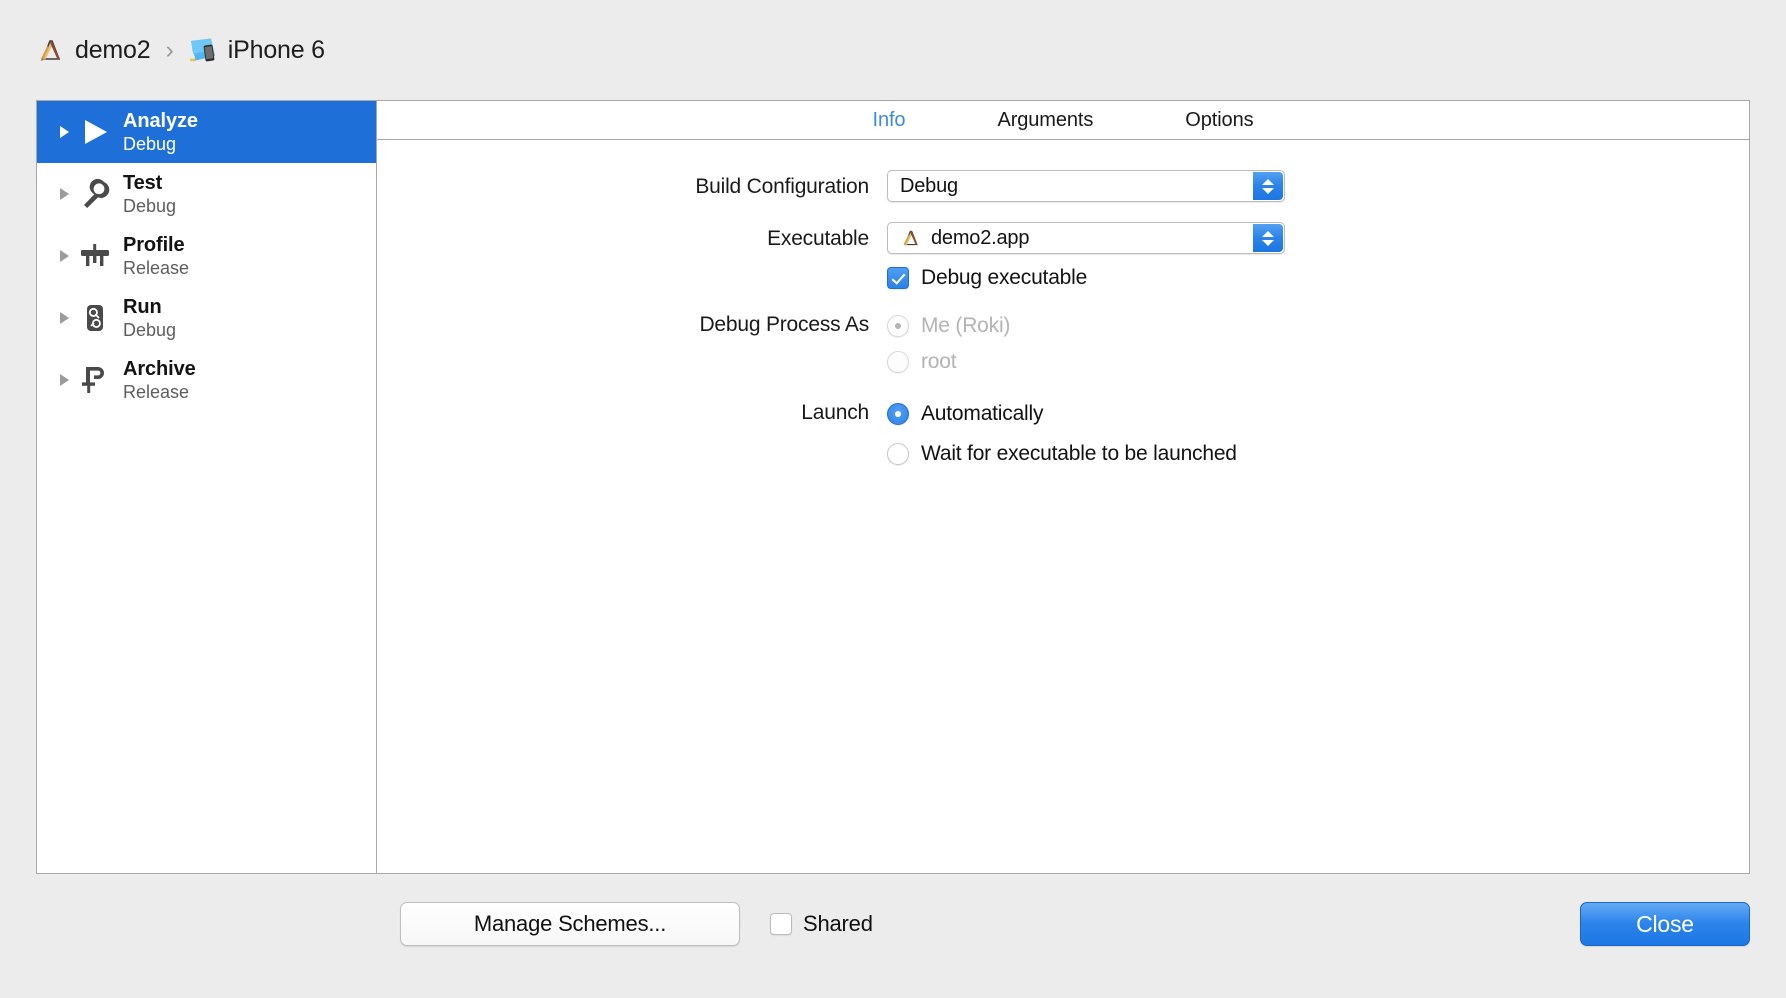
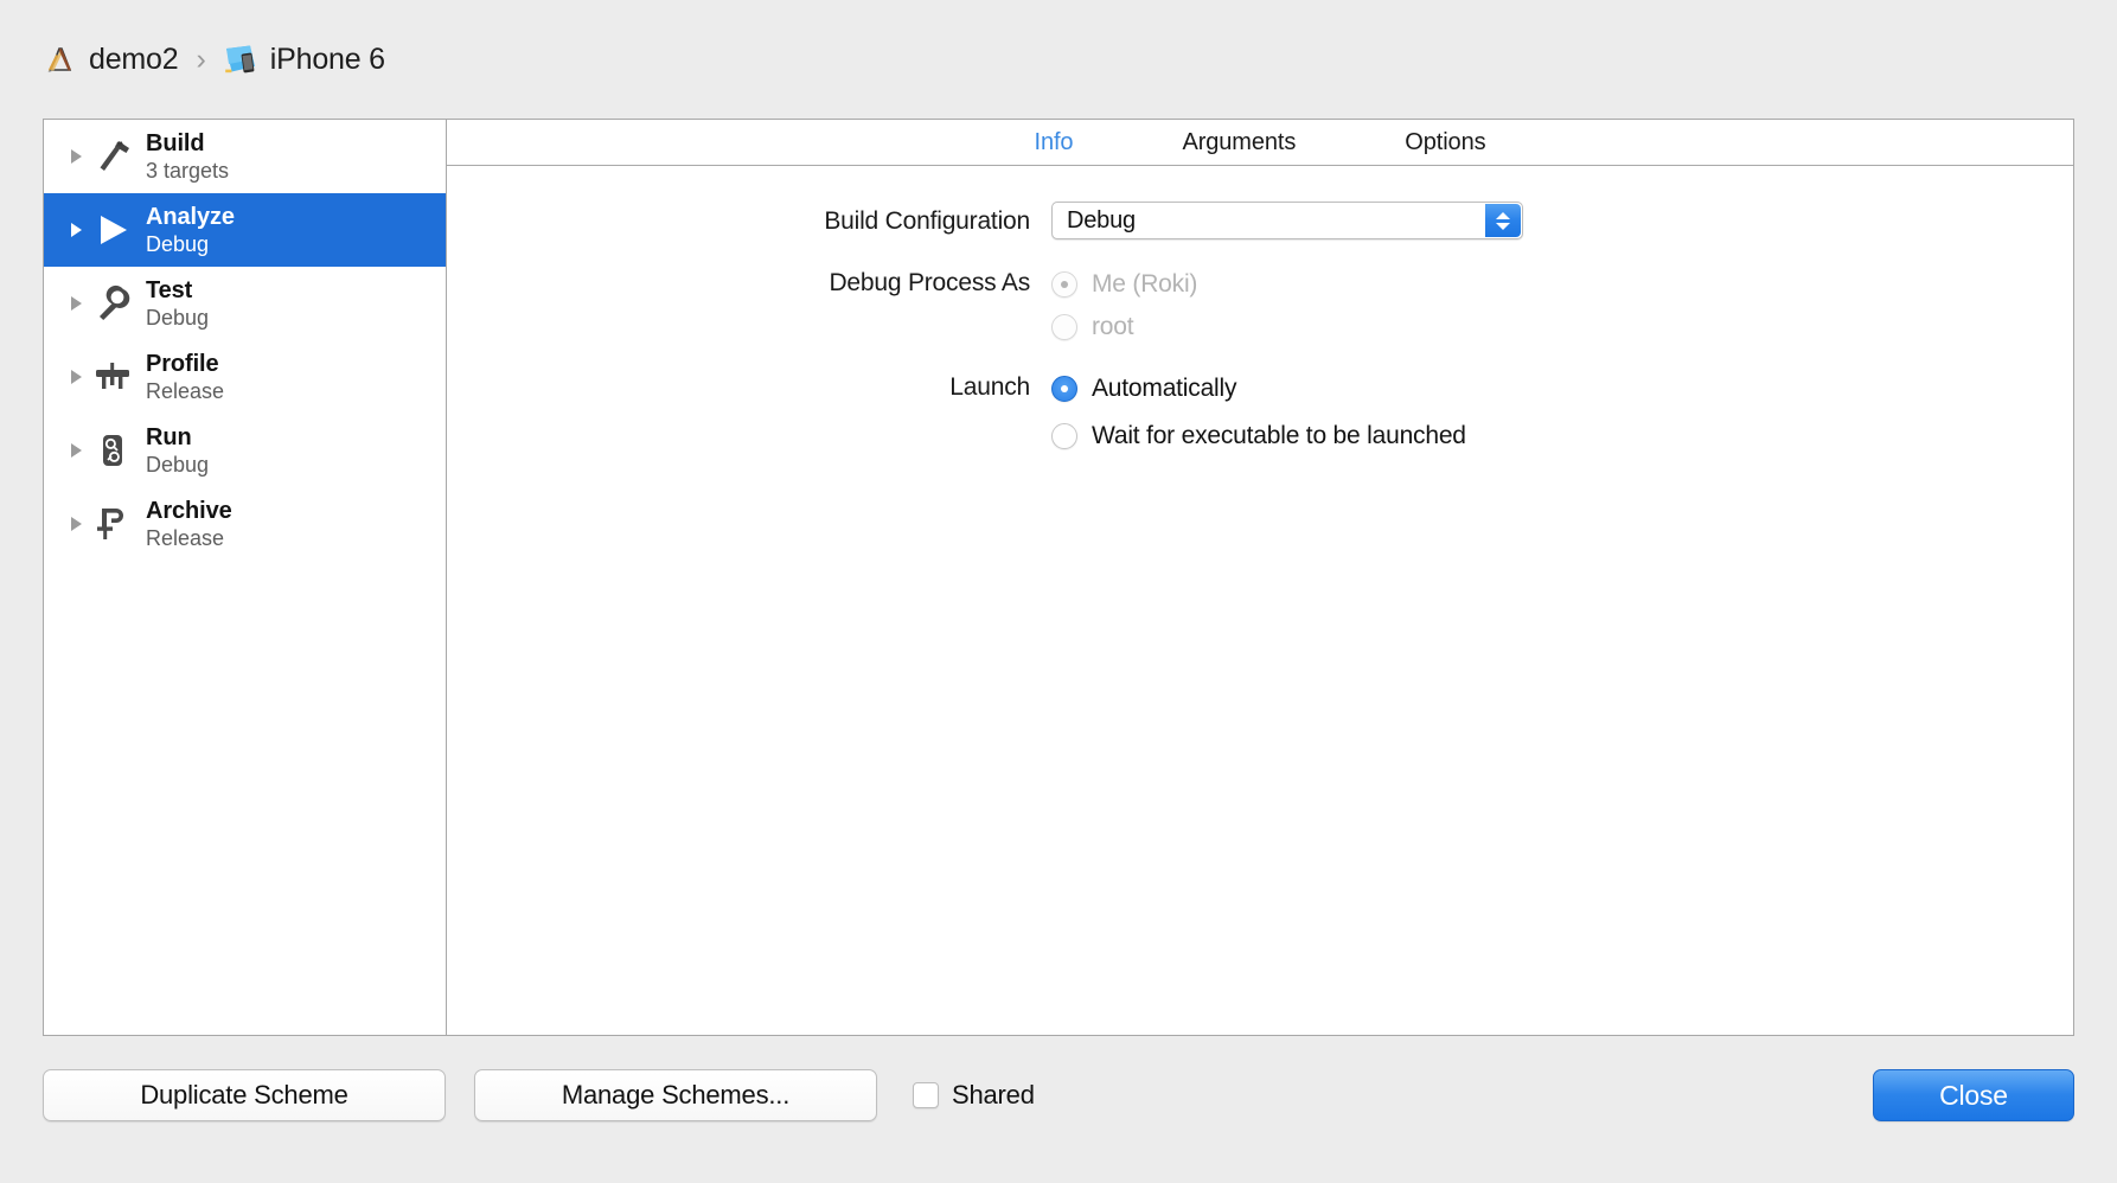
  demo2
  ›
  iPhone 6
+ Build
+ 3 targets
  Analyze
  Debug
  Test
  Debug
  Profile
  Release
  Run
  Debug
  Archive
  Release
  Info
  Arguments
  Options
  Build Configuration
  Debug
- Executable
- demo2.app
- Debug executable
  Debug Process As
  Me (Roki)
  root
  Launch
  Automatically
  Wait for executable to be launched
+ Duplicate Scheme
  Manage Schemes...
  Shared
  Close
